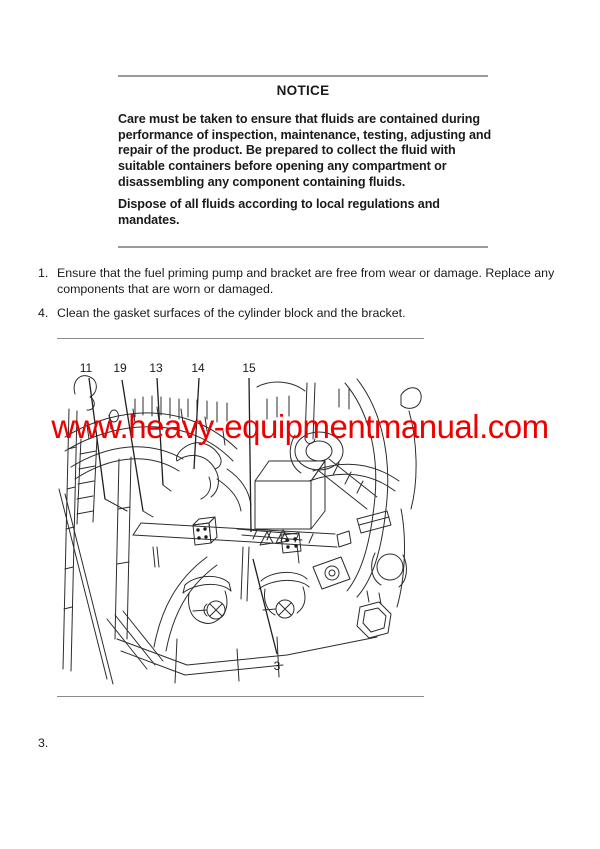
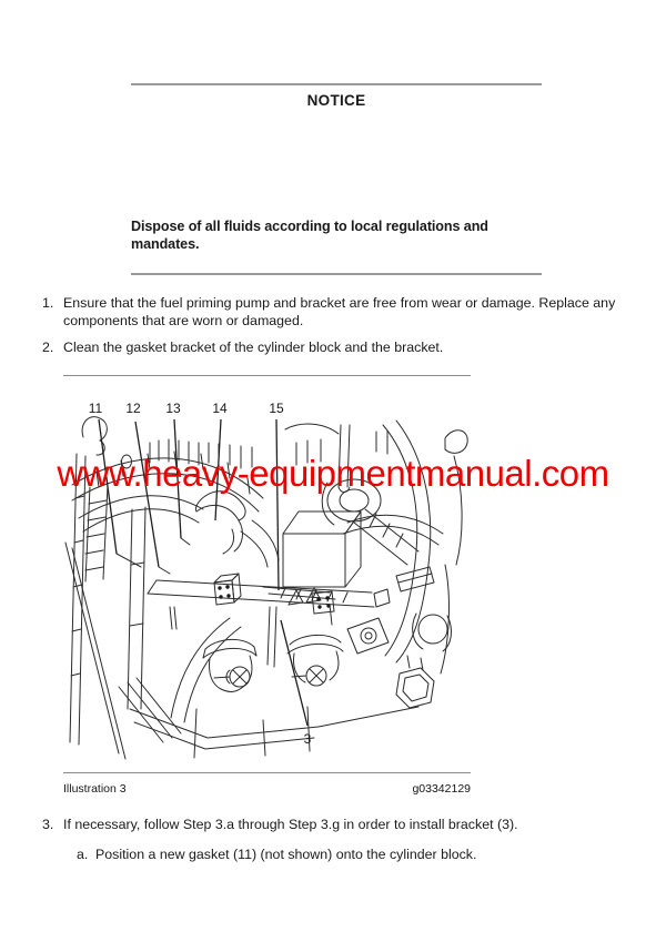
  NOTICE
- Care must be taken to ensure that fluids are contained during
- performance of inspection, maintenance, testing, adjusting and
- repair of the product. Be prepared to collect the fluid with
- suitable containers before opening any compartment or
- disassembling any component containing fluids.
  Dispose of all fluids according to local regulations and
  mandates.
  1.
  Ensure that the fuel priming pump and bracket are free from wear or damage. Replace any
  components that are worn or damaged.
- 4.
+ 2.
- Clean the gasket surfaces of the cylinder block and the bracket.
+ Clean the gasket bracket of the cylinder block and the bracket.
  11
- 19
+ 12
  13
  14
  15
  3
  www.heavy-equipmentmanual.com
+ Illustration 3
+ g03342129
  3.
+ If necessary, follow Step 3.a through Step 3.g in order to install bracket (3).
+ a.
+ Position a new gasket (11) (not shown) onto the cylinder block.
